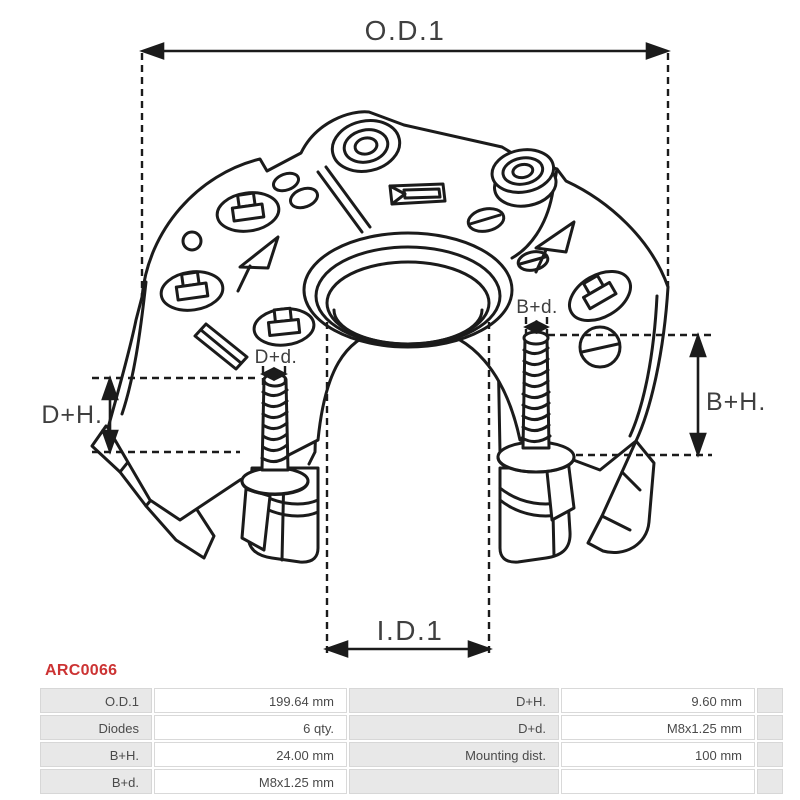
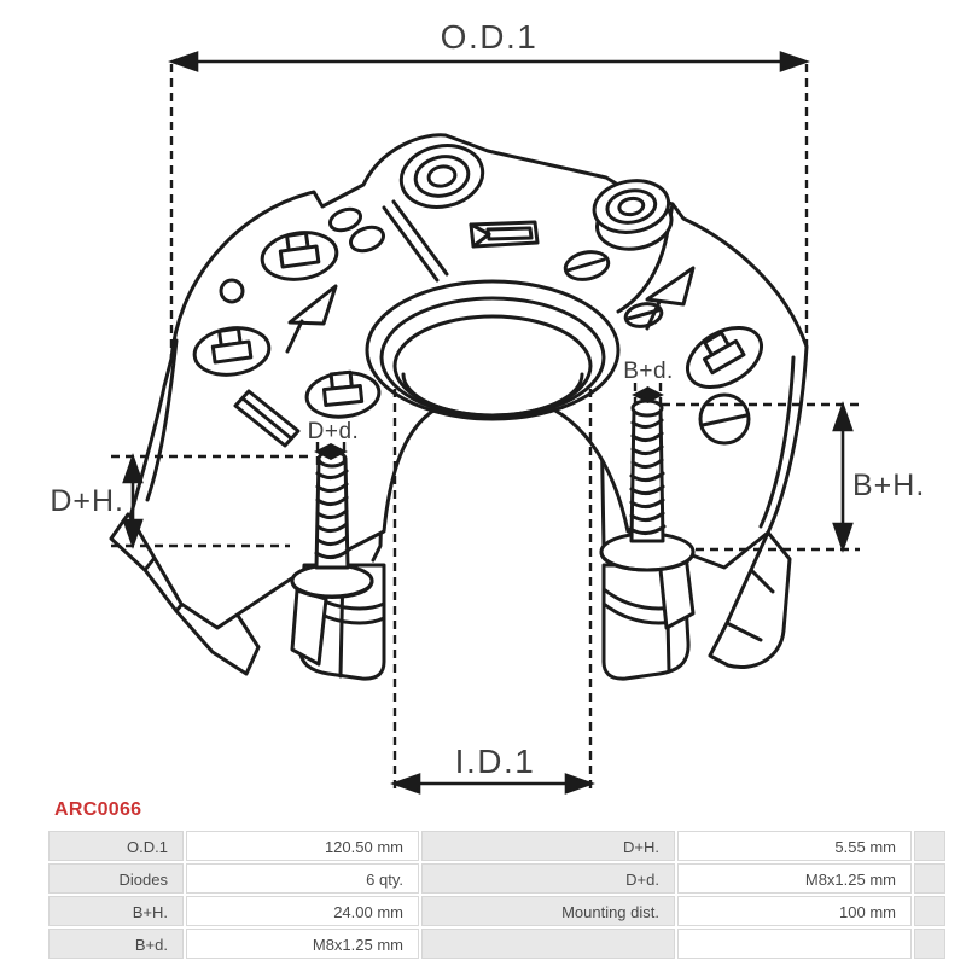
  O.D.1
  I.D.1
  D+H.
  B+H.
  D+d.
  B+d.
  ARC0066
  O.D.1
- 199.64 mm
+ 120.50 mm
  D+H.
- 9.60 mm
+ 5.55 mm
  Diodes
  6 qty.
  D+d.
  M8x1.25 mm
  B+H.
  24.00 mm
  Mounting dist.
  100 mm
  B+d.
  M8x1.25 mm
